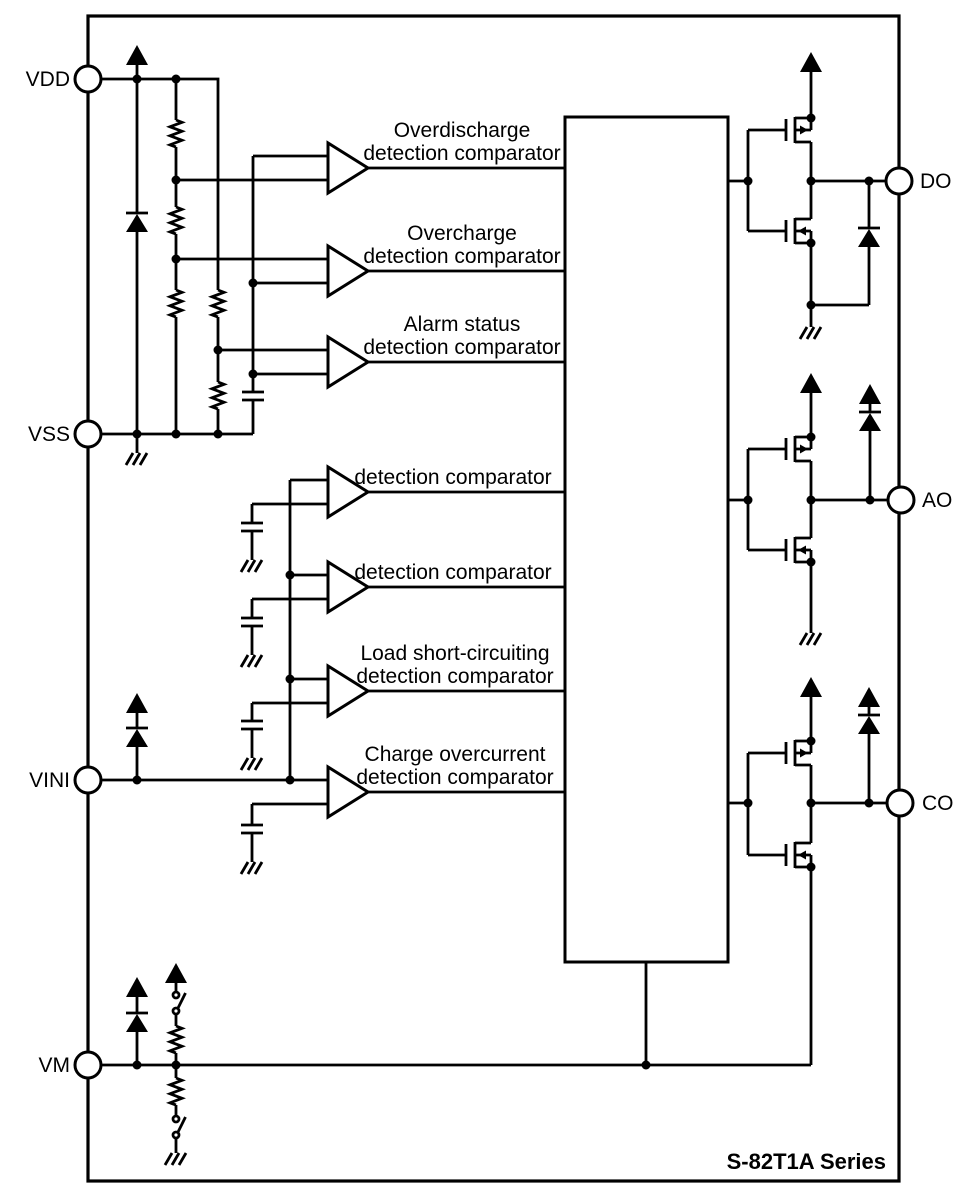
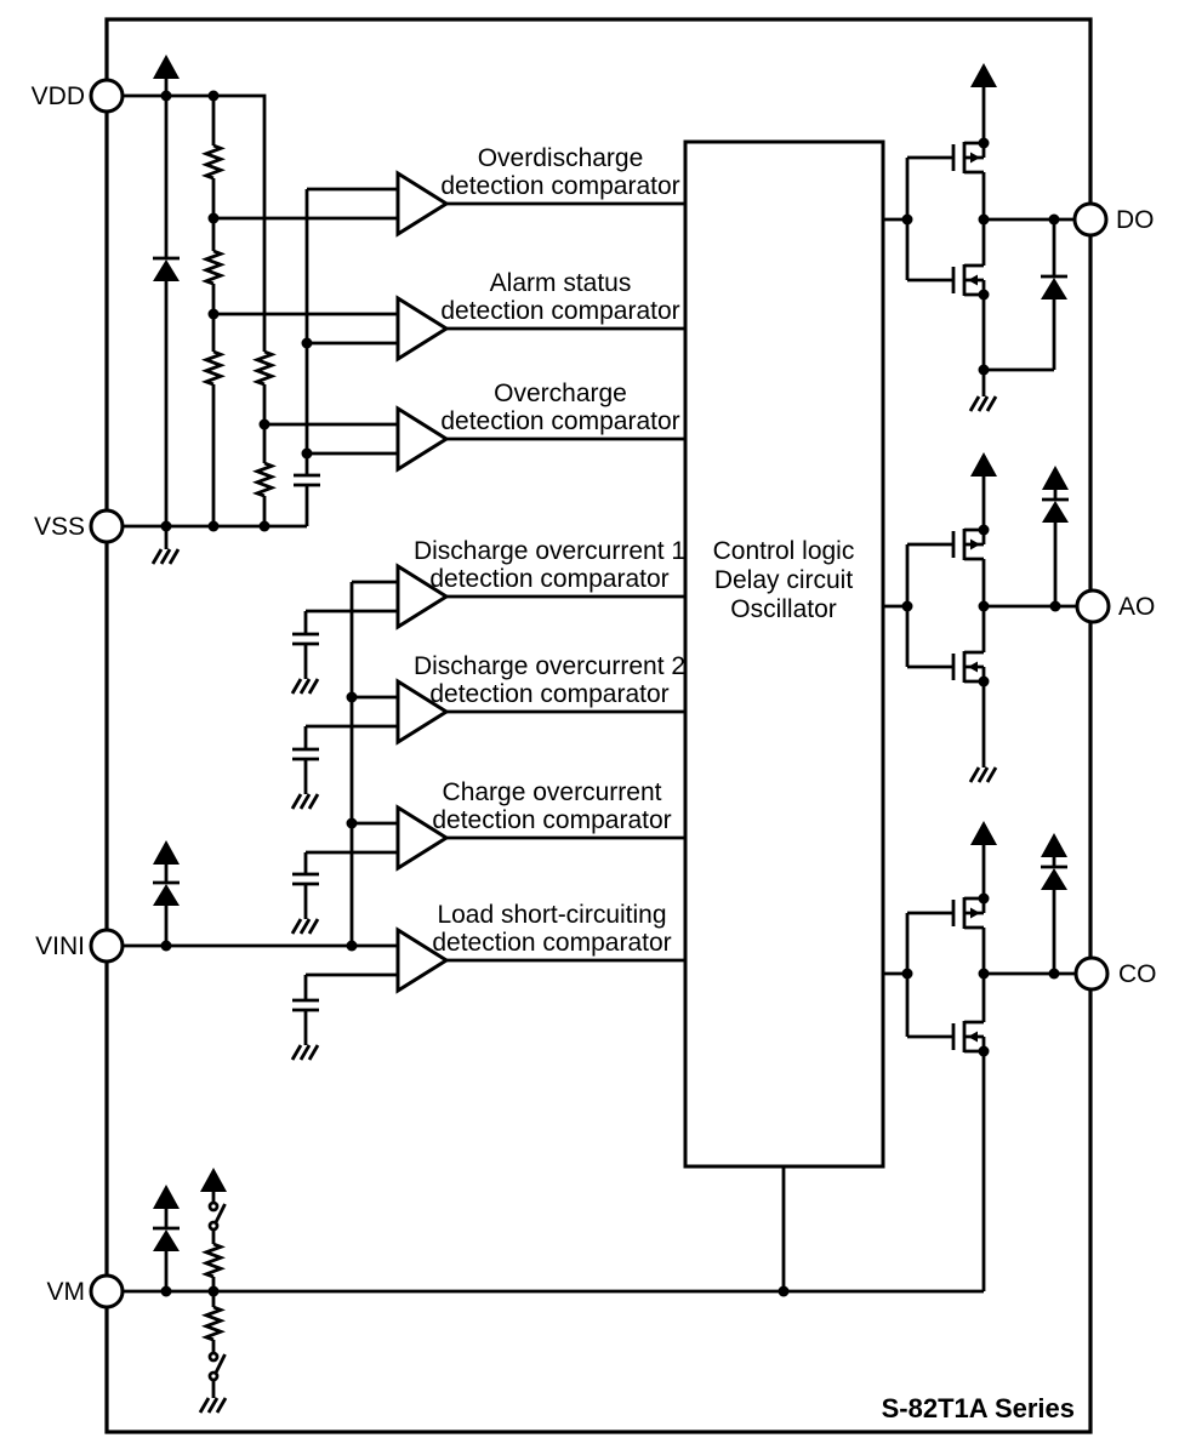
  VDD
  VSS
  VINI
  VM
  DO
  AO
  CO
  Overdischarge
  detection comparator
- Overcharge
+ Alarm status
  detection comparator
- Alarm status
+ Overcharge
  detection comparator
+ Discharge overcurrent 1
  detection comparator
+ Discharge overcurrent 2
  detection comparator
- Load short-circuiting
+ Charge overcurrent
  detection comparator
- Charge overcurrent
+ Load short-circuiting
  detection comparator
+ Control logic
+ Delay circuit
+ Oscillator
  S-82T1A Series
